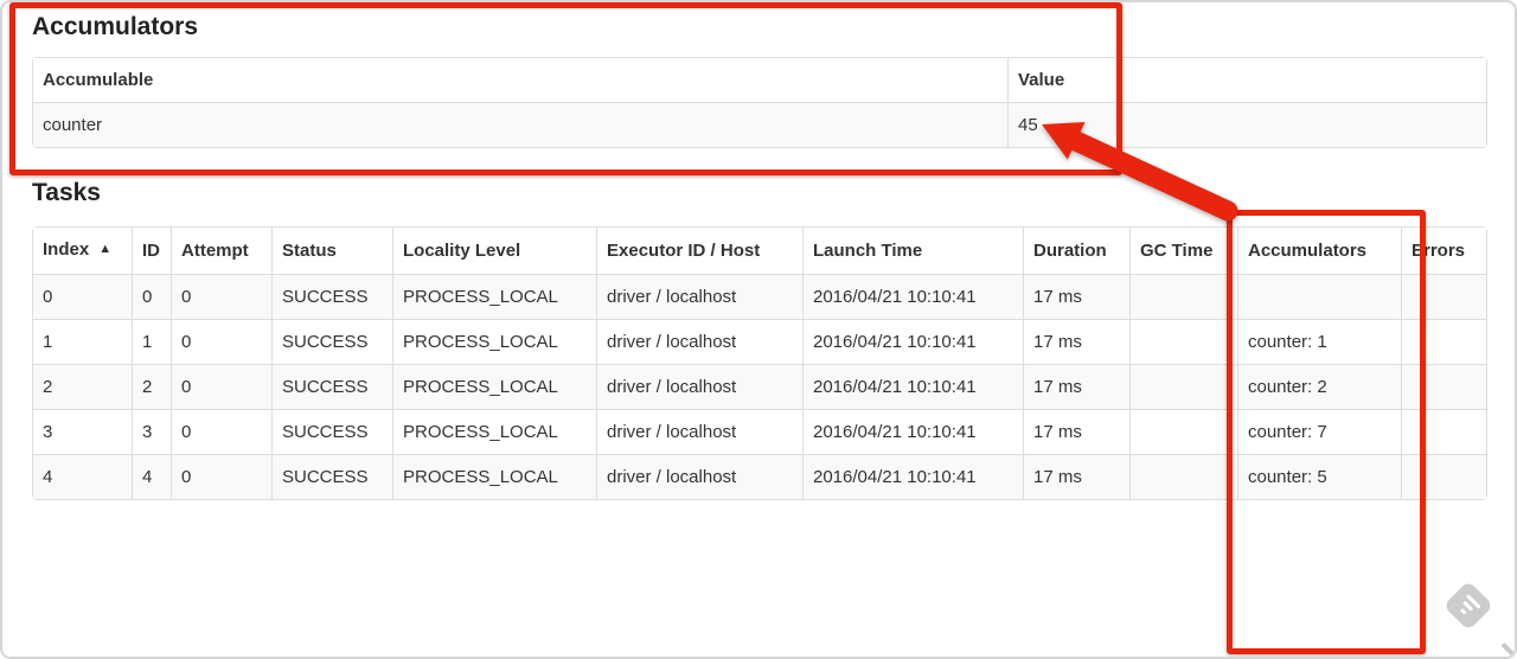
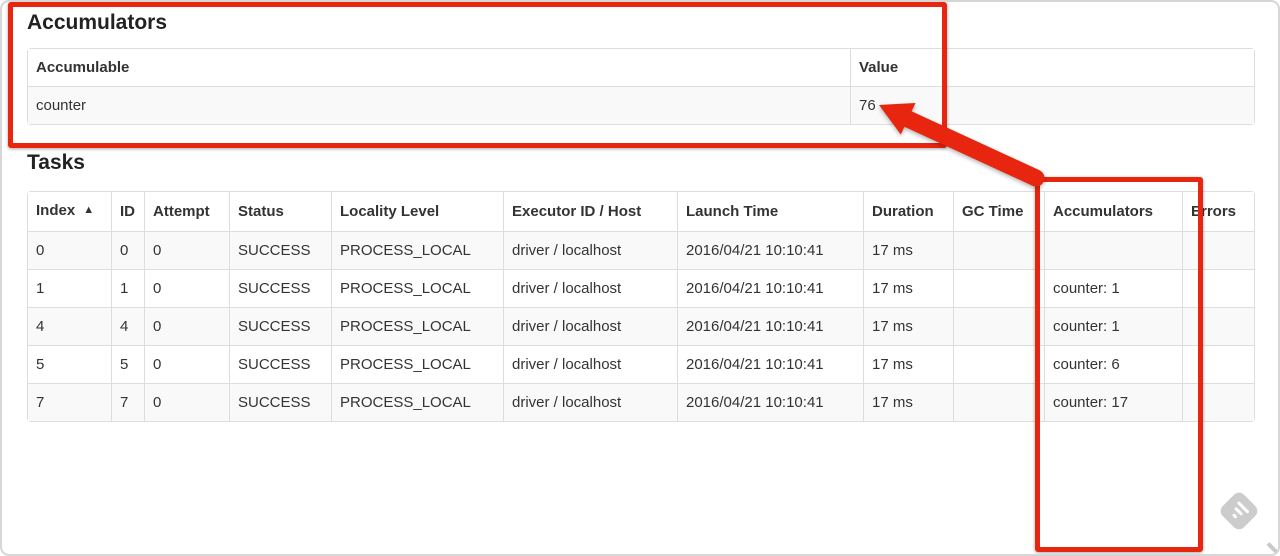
  Accumulators
  Accumulable	Value
- counter	45
+ counter	76
  Tasks
  Index ▲	ID	Attempt	Status	Locality Level	Executor ID / Host	Launch Time	Duration	GC Time	Accumulators	Errors
  0	0	0	SUCCESS	PROCESS_LOCAL	driver / localhost	2016/04/21 10:10:41	17 ms
  1	1	0	SUCCESS	PROCESS_LOCAL	driver / localhost	2016/04/21 10:10:41	17 ms		counter: 1
- 2	2	0	SUCCESS	PROCESS_LOCAL	driver / localhost	2016/04/21 10:10:41	17 ms		counter: 2
- 3	3	0	SUCCESS	PROCESS_LOCAL	driver / localhost	2016/04/21 10:10:41	17 ms		counter: 7
- 4	4	0	SUCCESS	PROCESS_LOCAL	driver / localhost	2016/04/21 10:10:41	17 ms		counter: 5
+ 4	4	0	SUCCESS	PROCESS_LOCAL	driver / localhost	2016/04/21 10:10:41	17 ms		counter: 1
+ 5	5	0	SUCCESS	PROCESS_LOCAL	driver / localhost	2016/04/21 10:10:41	17 ms		counter: 6
+ 7	7	0	SUCCESS	PROCESS_LOCAL	driver / localhost	2016/04/21 10:10:41	17 ms		counter: 17
